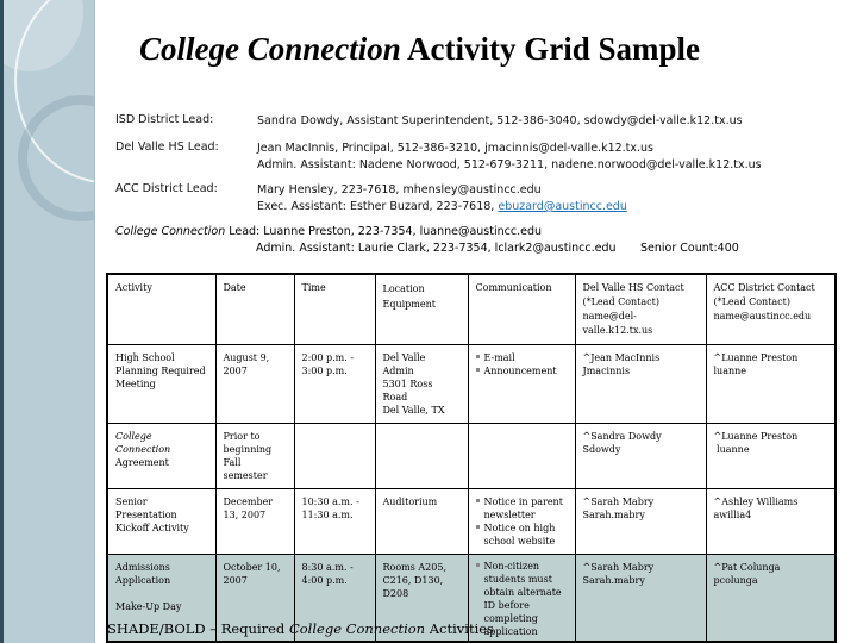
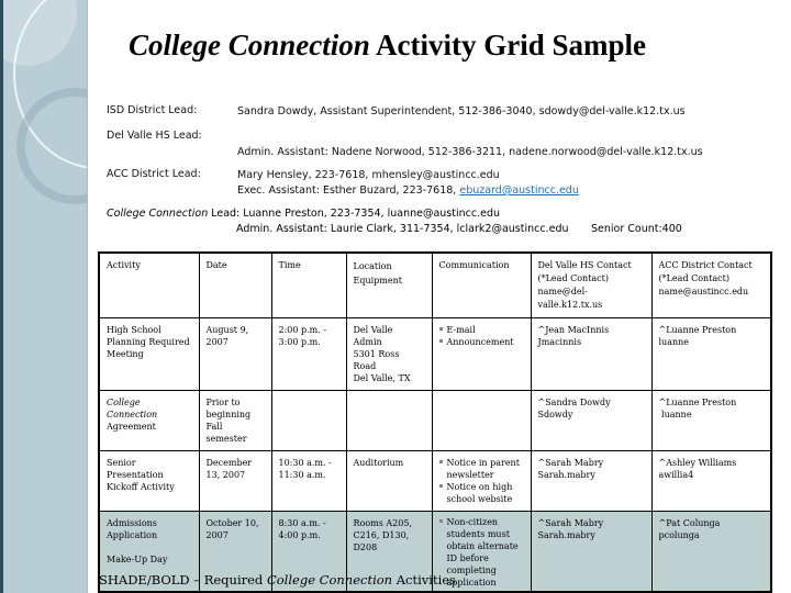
  College Connection Activity Grid Sample
  ISD District Lead:
  Sandra Dowdy, Assistant Superintendent, 512-386-3040, sdowdy@del-valle.k12.tx.us
  Del Valle HS Lead:
- Jean MacInnis, Principal, 512-386-3210, jmacinnis@del-valle.k12.tx.us
- Admin. Assistant: Nadene Norwood, 512-679-3211, nadene.norwood@del-valle.k12.tx.us
+ Admin. Assistant: Nadene Norwood, 512-386-3211, nadene.norwood@del-valle.k12.tx.us
  ACC District Lead:
  Mary Hensley, 223-7618, mhensley@austincc.edu
  Exec. Assistant: Esther Buzard, 223-7618, ebuzard@austincc.edu
  College Connection Lead: Luanne Preston, 223-7354, luanne@austincc.edu
- Admin. Assistant: Laurie Clark, 223-7354, lclark2@austincc.edu
+ Admin. Assistant: Laurie Clark, 311-7354, lclark2@austincc.edu
  Senior Count:400
  Activity	Date	Time	LocationEquipment	Communication	Del Valle HS Contact(*Lead Contact)name@del-valle.k12.tx.us	ACC District Contact(*Lead Contact)name@austincc.edu
  High School Planning Required Meeting	August 9, 2007	2:00 p.m. - 3:00 p.m.	Del ValleAdmin5301 Ross RoadDel Valle, TX	E-mailAnnouncement	^Jean MacInnisJmacinnis	^Luanne Prestonluanne
  College Connection Agreement	Prior to beginning Fall semester				^Sandra DowdySdowdy	^Luanne Preston luanne
  Senior Presentation Kickoff Activity	December 13, 2007	10:30 a.m. - 11:30 a.m.	Auditorium	Notice in parent newsletterNotice on high school website	^Sarah MabrySarah.mabry	^Ashley Williamsawillia4
  Admissions ApplicationMake-Up Day	October 10, 2007	8:30 a.m. - 4:00 p.m.	Rooms A205, C216, D130, D208	Non-citizen students must obtain alternate ID before completing application	^Sarah MabrySarah.mabry	^Pat Colungapcolunga
  SHADE/BOLD – Required College Connection Activities
